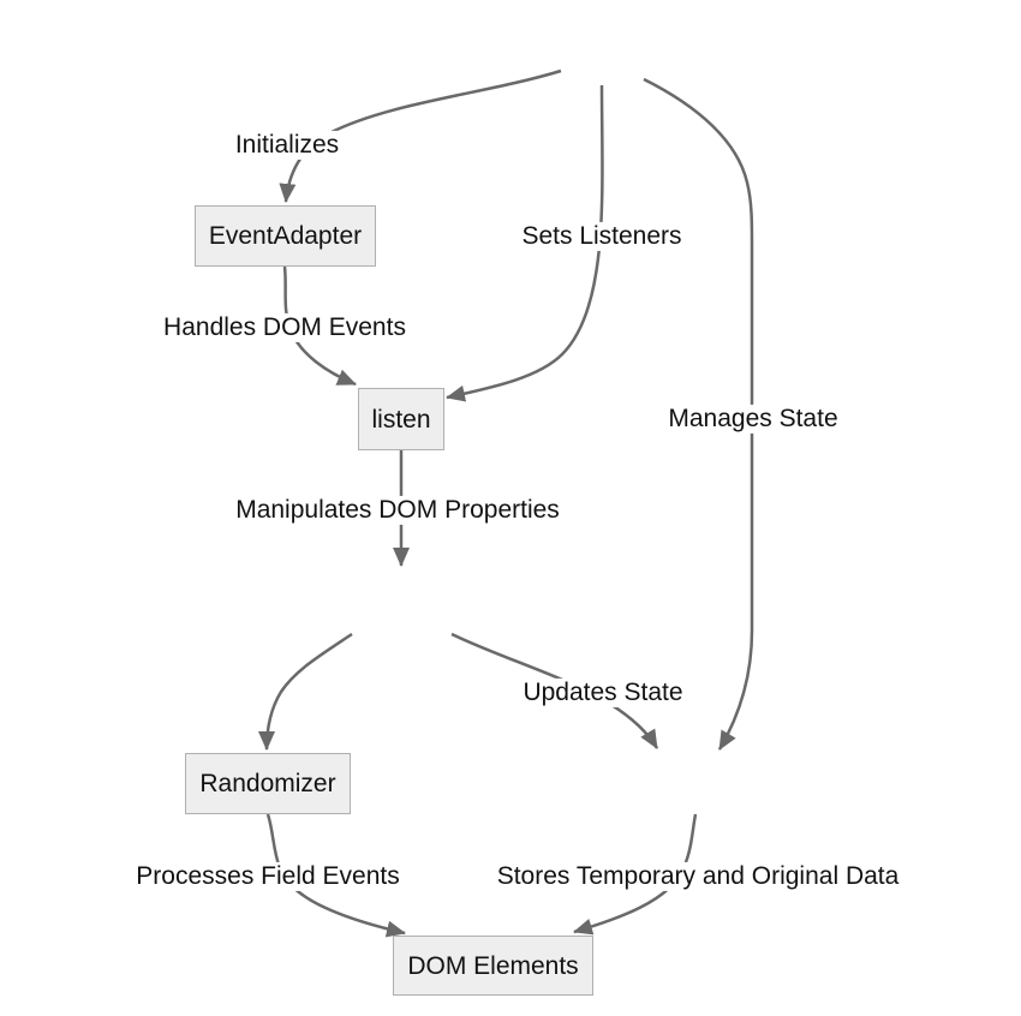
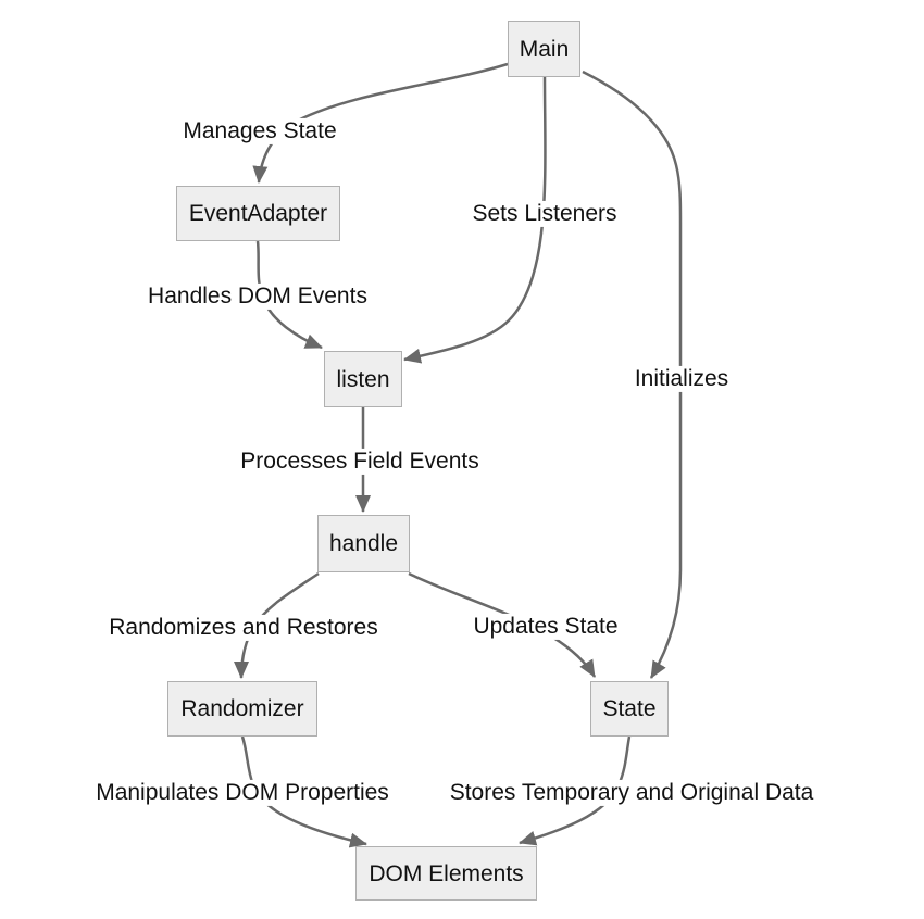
- Initializes
+ Manages State
  Sets Listeners
- Manages State
+ Initializes
  Handles DOM Events
- Manipulates DOM Properties
+ Processes Field Events
+ Randomizes and Restores
  Updates State
- Processes Field Events
+ Manipulates DOM Properties
  Stores Temporary and Original Data
+ Main
  EventAdapter
  listen
+ handle
  Randomizer
+ State
  DOM Elements
